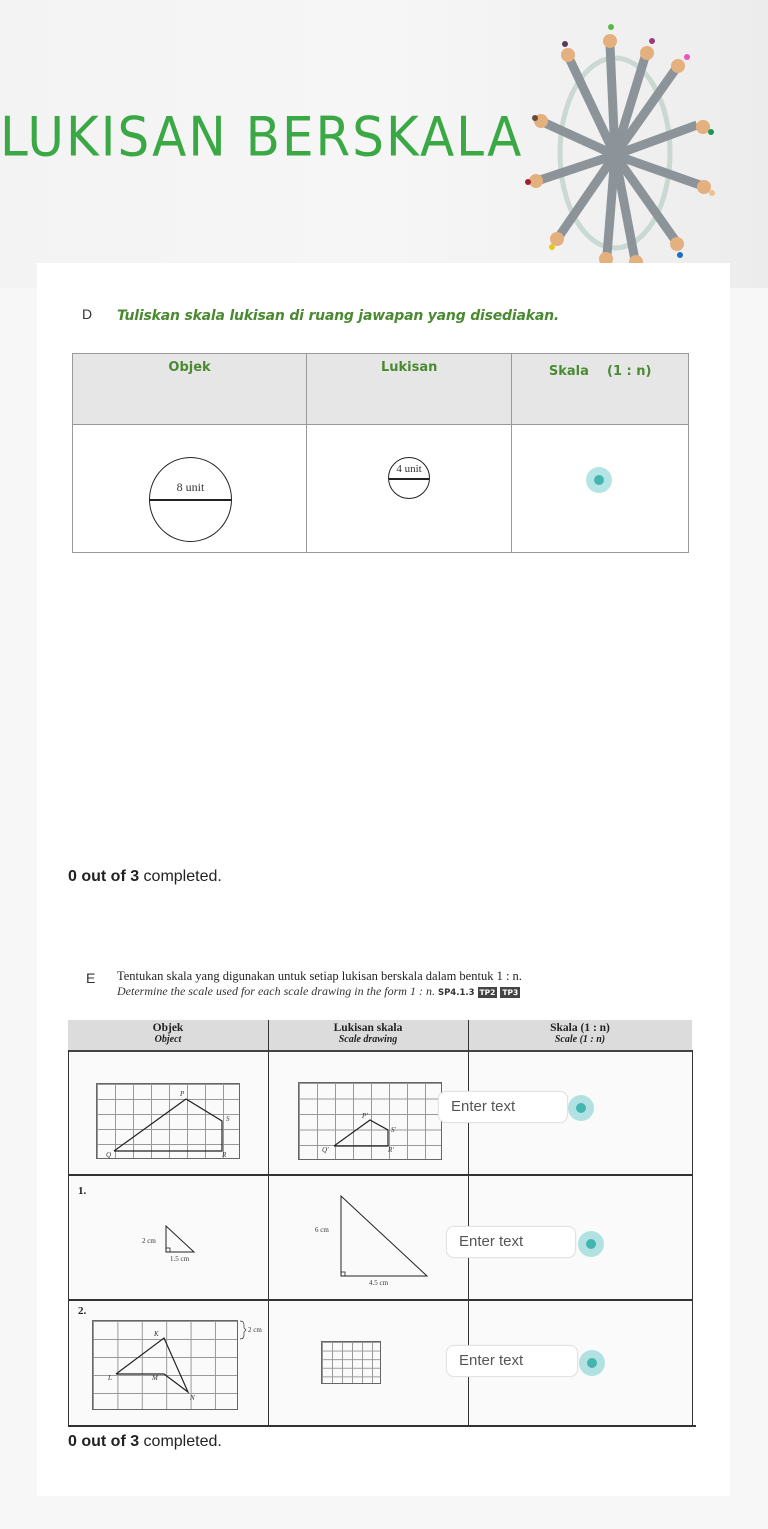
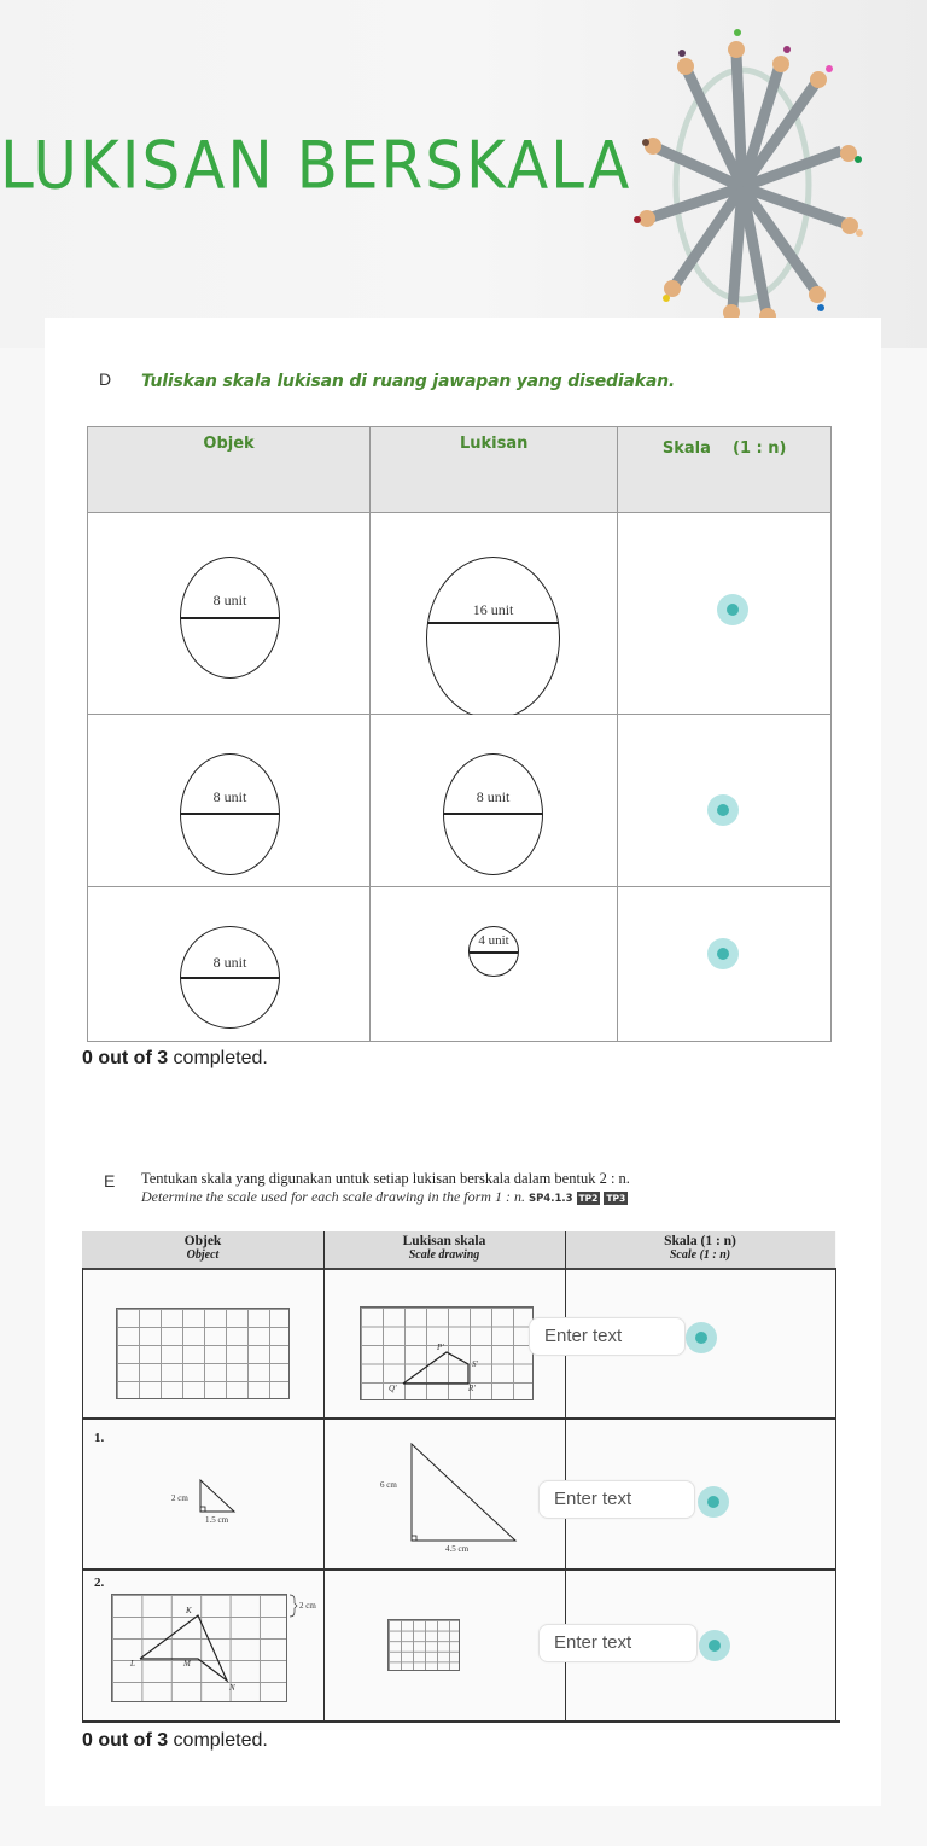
  LUKISAN BERSKALA
  D
  Tuliskan skala lukisan di ruang jawapan yang disediakan.
  Objek	Lukisan	Skala (1 : n)
+ 8 unit	16 unit
+ 8 unit	8 unit
  8 unit	4 unit
  0 out of 3 completed.
  E
- Tentukan skala yang digunakan untuk setiap lukisan berskala dalam bentuk 1 : n.
+ Tentukan skala yang digunakan untuk setiap lukisan berskala dalam bentuk 2 : n.
  Determine the scale used for each scale drawing in the form 1 : n. SP4.1.3 TP2 TP3
  Objek
  Object
  Lukisan skala
  Scale drawing
  Skala (1 : n)
  Scale (1 : n)
- P
- Q
- R
- S
  P'
  Q'
  R'
  S'
  1.
  2 cm
  1.5 cm
  6 cm
  4.5 cm
  2.
  K
  L
  M
  N
  2 cm
  Enter text
  Enter text
  Enter text
  0 out of 3 completed.
